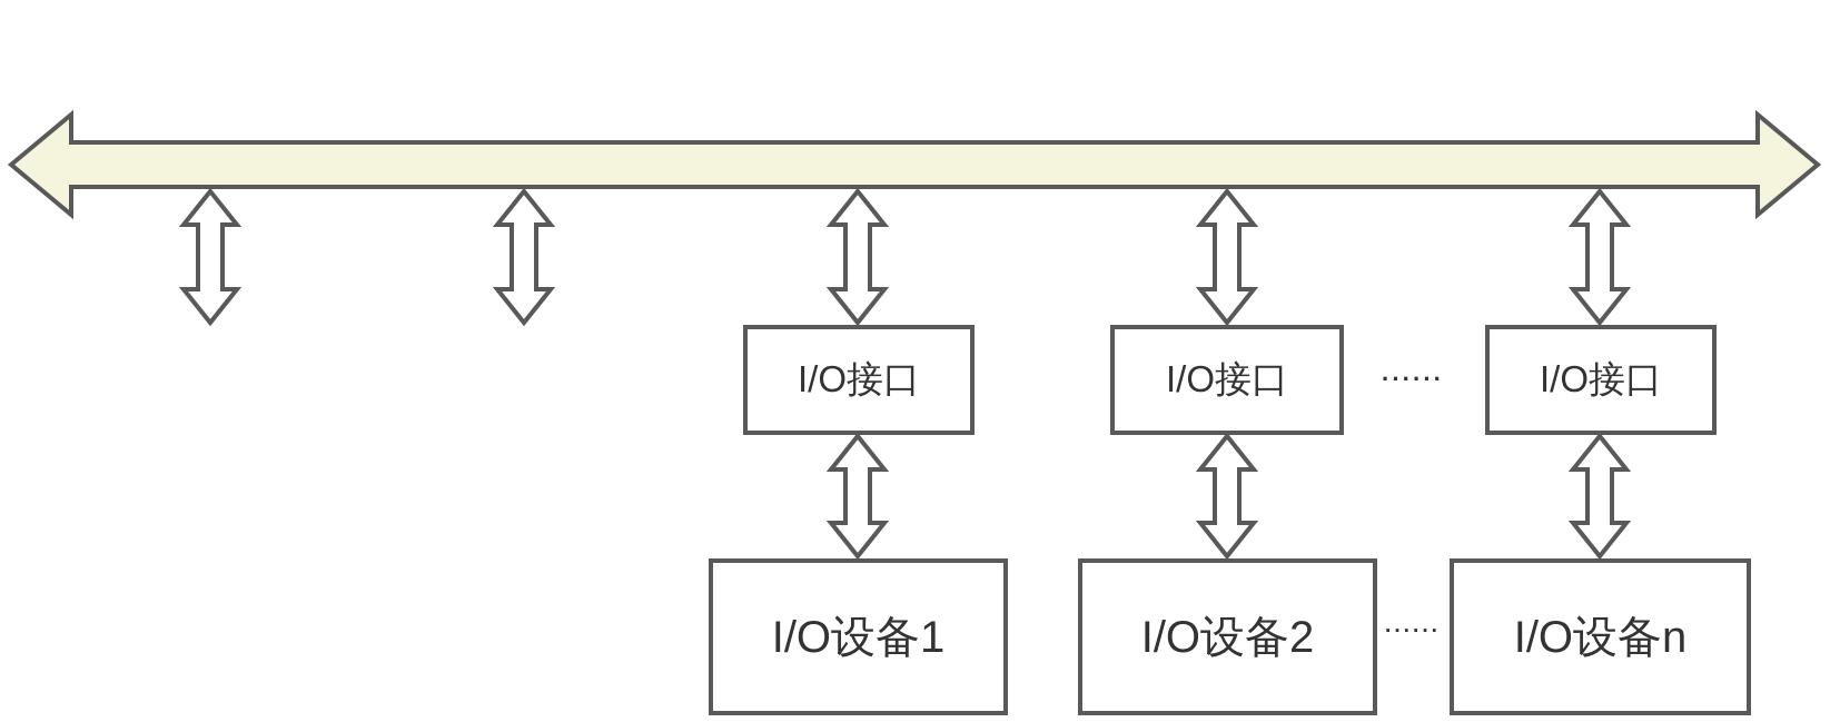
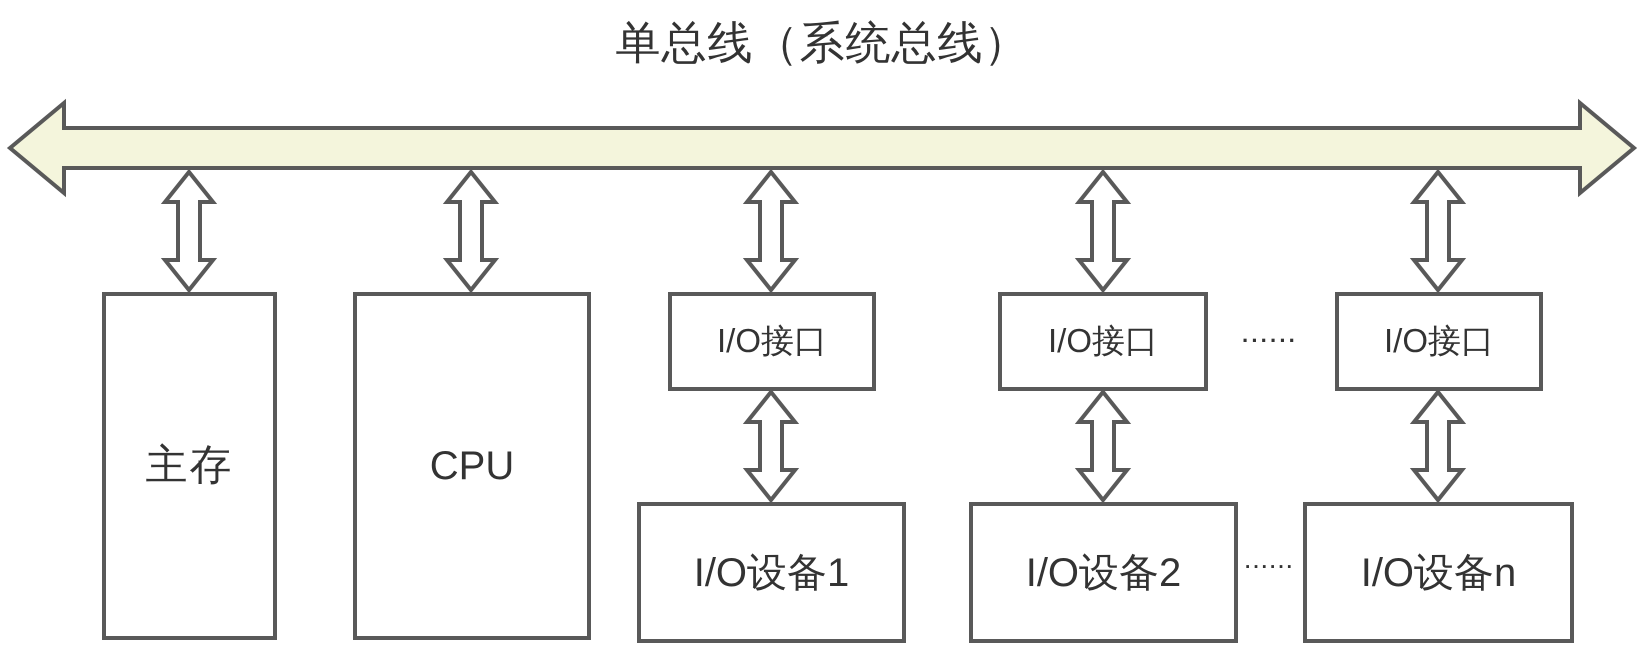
+ 单总线（系统总线）
+ 主存
+ CPU
  I/O接口
  I/O接口
  I/O接口
  I/O设备1
  I/O设备2
  I/O设备n
  ······
  ······
